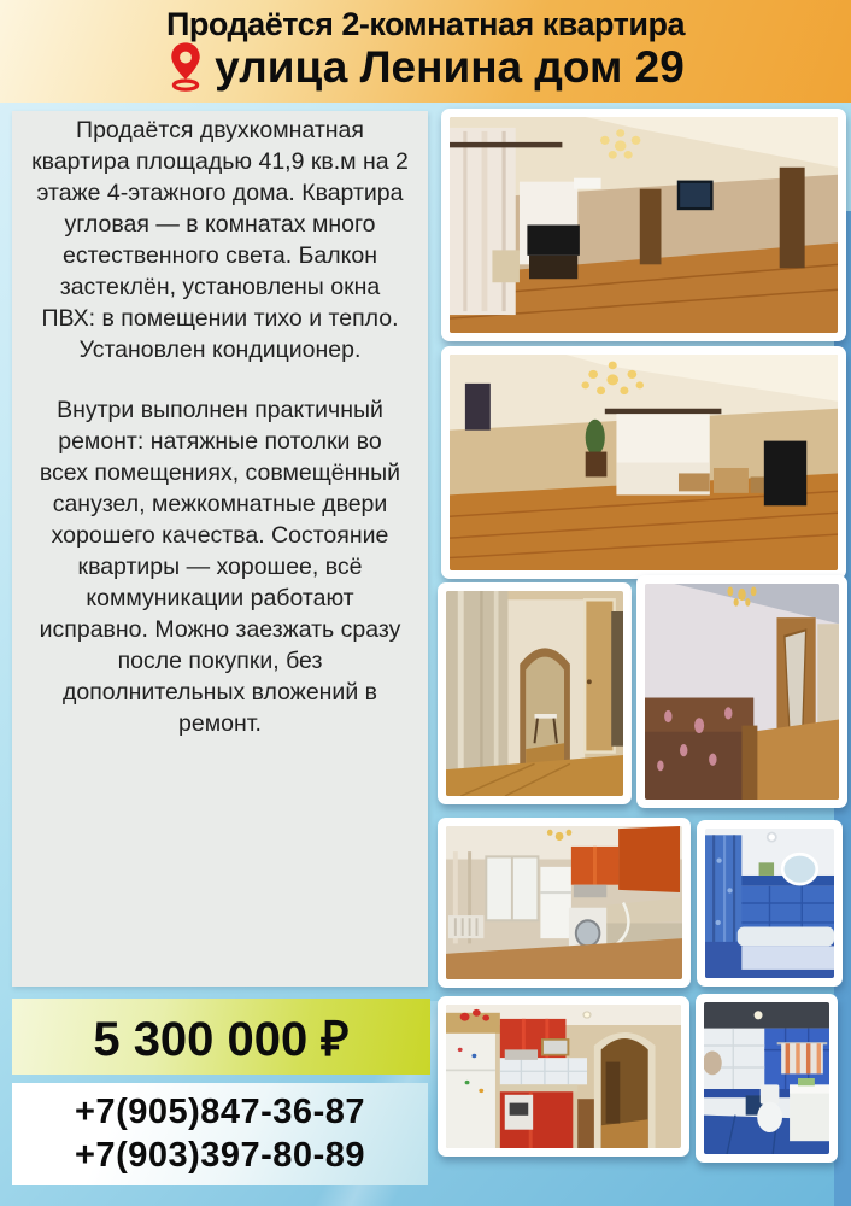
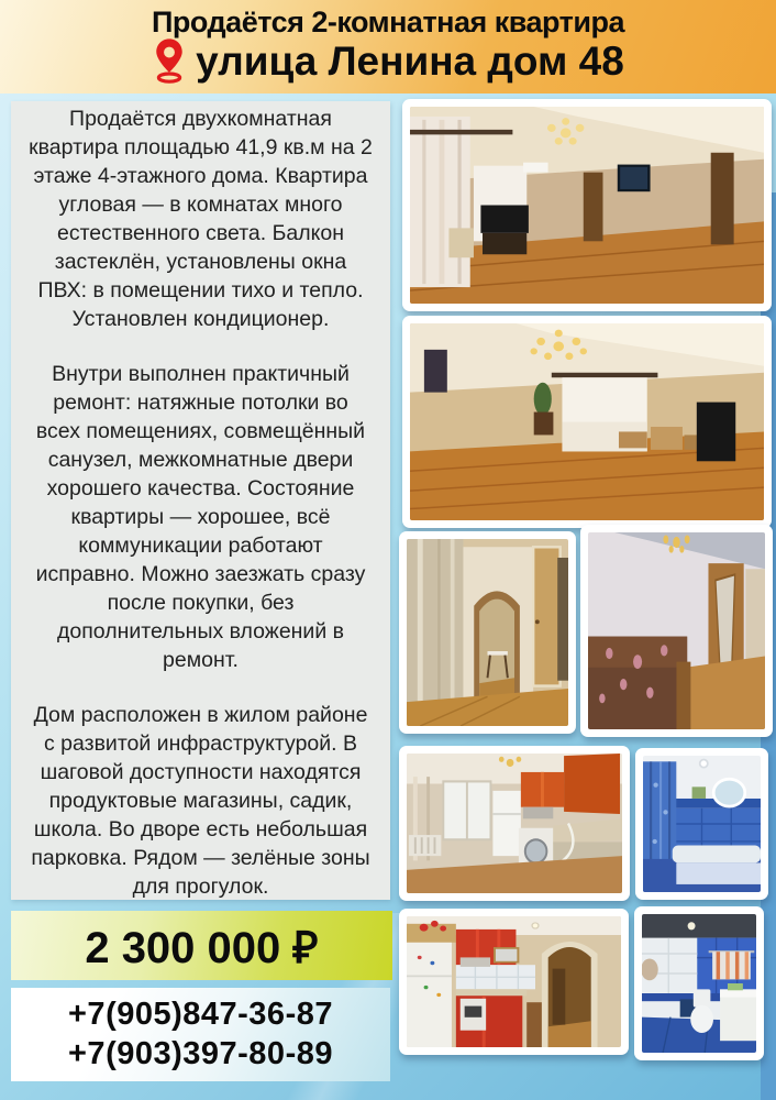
  Продаётся 2-комнатная квартира
- улица Ленина дом 29
+ улица Ленина дом 48
  Продаётся двухкомнатная
  квартира площадью 41,9 кв.м на 2
  этаже 4-этажного дома. Квартира
  угловая — в комнатах много
  естественного света. Балкон
  застеклён, установлены окна
  ПВХ: в помещении тихо и тепло.
  Установлен кондиционер.
  Внутри выполнен практичный
  ремонт: натяжные потолки во
  всех помещениях, совмещённый
  санузел, межкомнатные двери
  хорошего качества. Состояние
  квартиры — хорошее, всё
  коммуникации работают
  исправно. Можно заезжать сразу
  после покупки, без
  дополнительных вложений в
  ремонт.
+ Дом расположен в жилом районе
+ с развитой инфраструктурой. В
+ шаговой доступности находятся
+ продуктовые магазины, садик,
+ школа. Во дворе есть небольшая
+ парковка. Рядом — зелёные зоны
+ для прогулок.
- 5 300 000 ₽
+ 2 300 000 ₽
  +7(905)847-36-87
  +7(903)397-80-89
